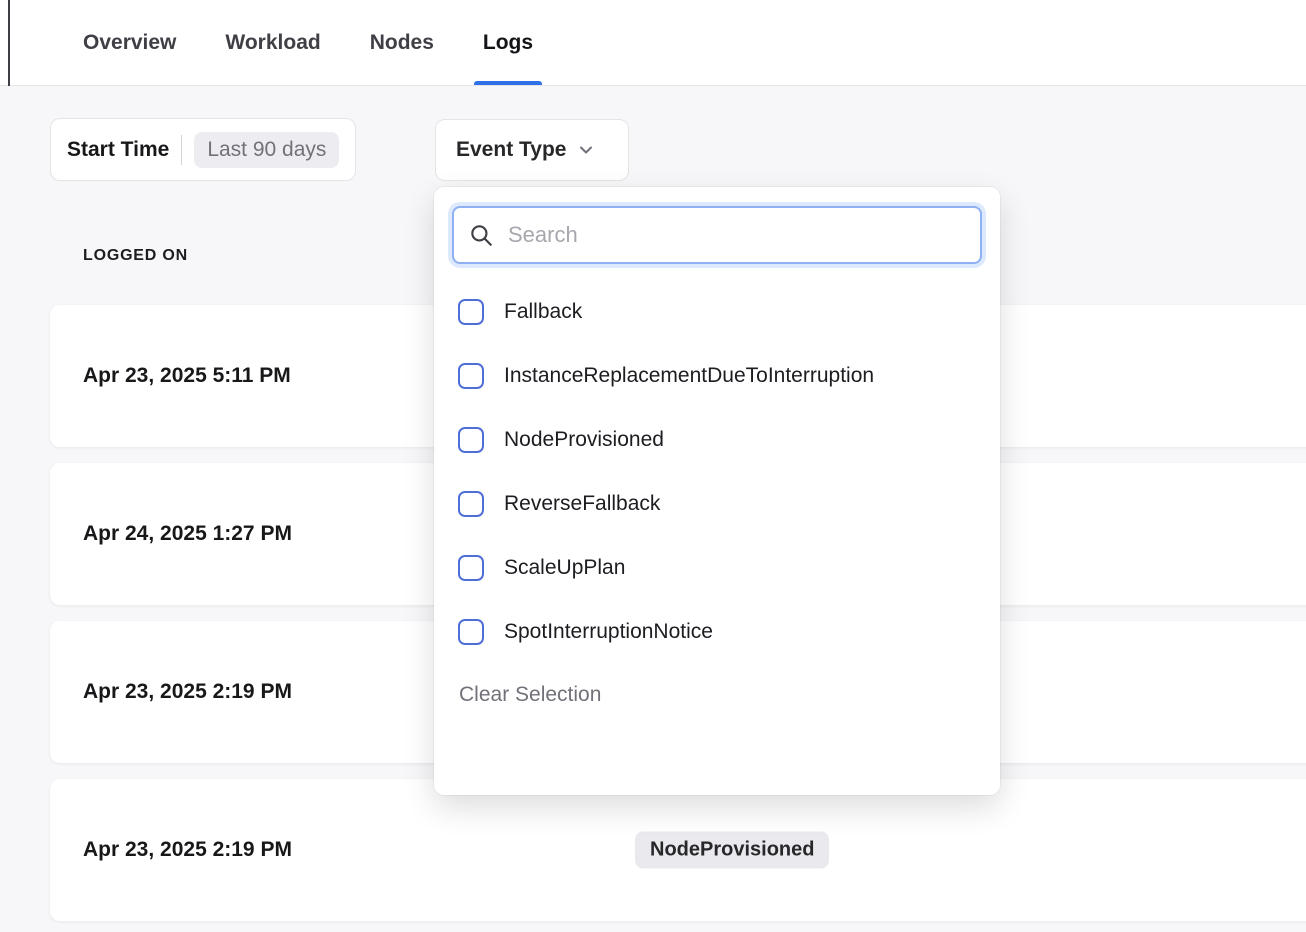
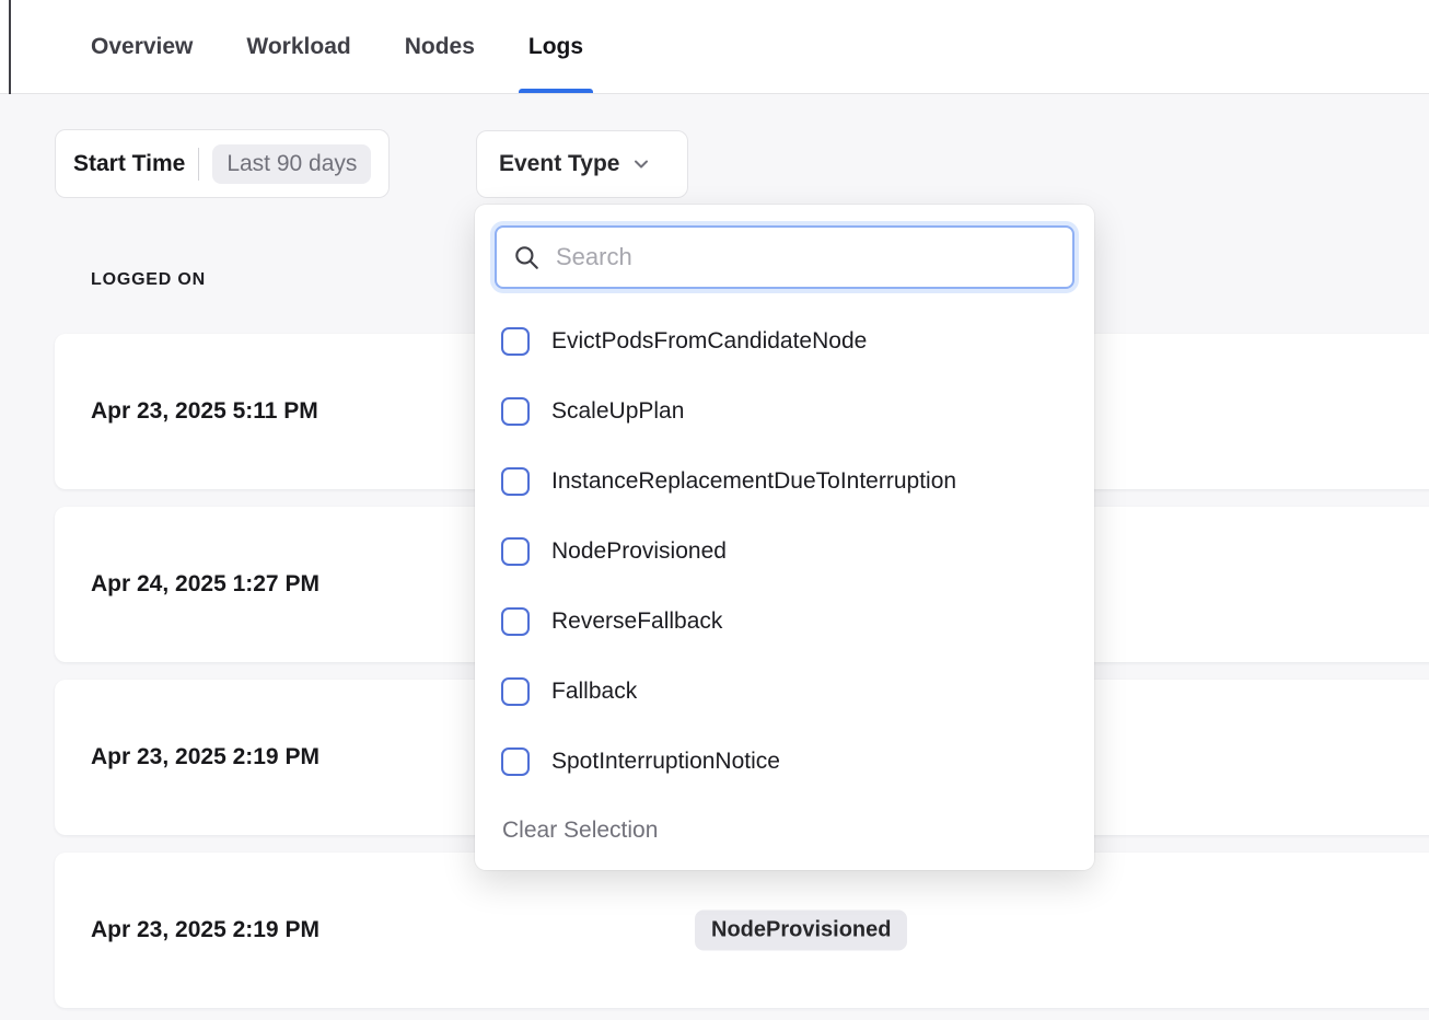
  Overview
  Workload
  Nodes
  Logs
  Start Time
  Last 90 days
  Event Type
  LOGGED ON
  Apr 23, 2025 5:11 PM
  Apr 24, 2025 1:27 PM
  Apr 23, 2025 2:19 PM
  Apr 23, 2025 2:19 PM
  NodeProvisioned
  Search
+ EvictPodsFromCandidateNode
- Fallback
+ ScaleUpPlan
  InstanceReplacementDueToInterruption
  NodeProvisioned
  ReverseFallback
- ScaleUpPlan
+ Fallback
  SpotInterruptionNotice
  Clear Selection
